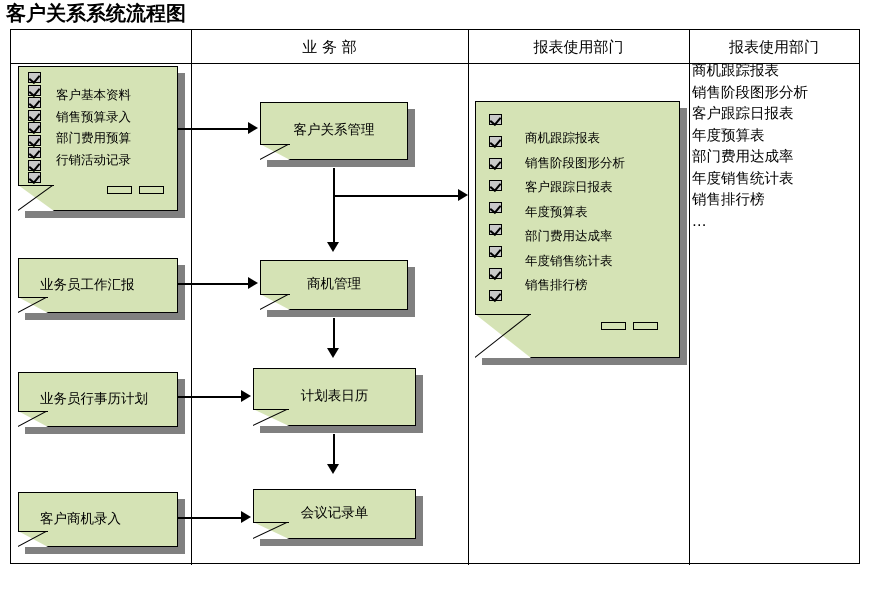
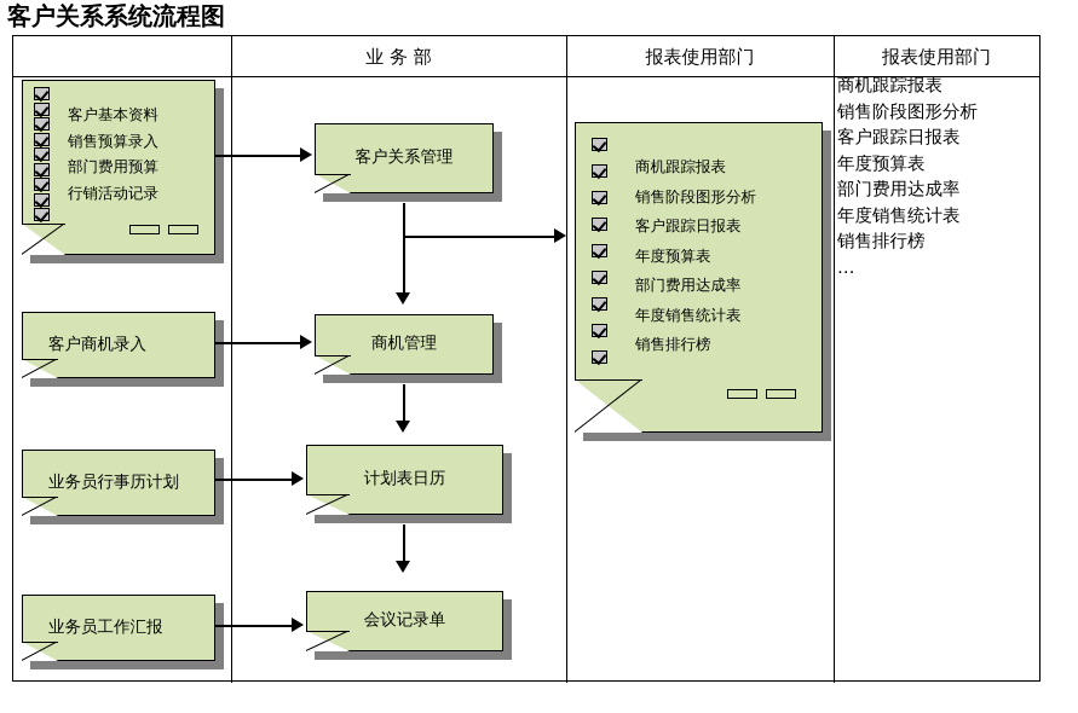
  客户关系系统流程图
  业 务 部
  报表使用部门
  报表使用部门
  商机跟踪报表
  销售阶段图形分析
  客户跟踪日报表
  年度预算表
  部门费用达成率
  年度销售统计表
  销售排行榜
  …
  客户基本资料
  销售预算录入
  部门费用预算
  行销活动记录
- 业务员工作汇报
+ 客户商机录入
  业务员行事历计划
- 客户商机录入
+ 业务员工作汇报
  客户关系管理
  商机管理
  计划表日历
  会议记录单
  商机跟踪报表
  销售阶段图形分析
  客户跟踪日报表
  年度预算表
  部门费用达成率
  年度销售统计表
  销售排行榜
